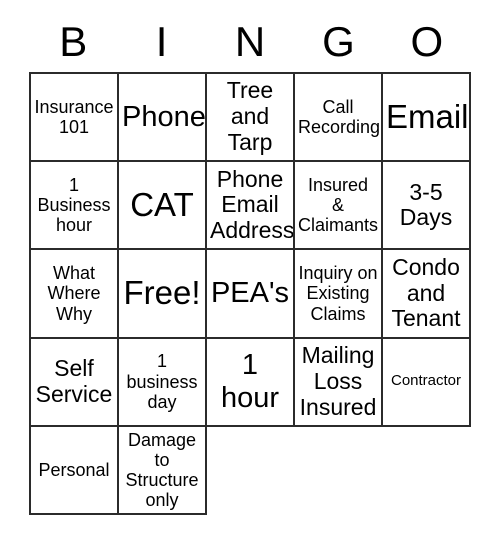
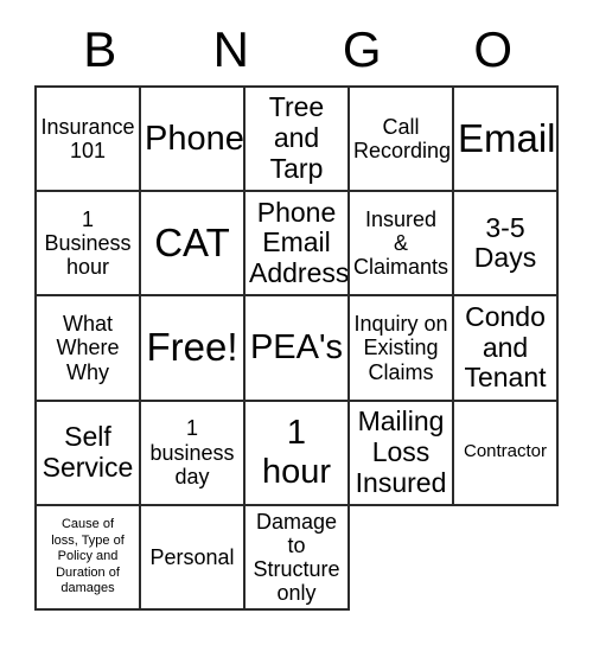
  B
- I
  N
  G
  O
  Insurance
  101
  Phone
  Tree
  and
  Tarp
  Call
  Recording
  Email
  1
  Business
  hour
  CAT
  Phone
  Email
  Address
  Insured
  &
  Claimants
  3-5
  Days
  What
  Where
  Why
  Free!
  PEA's
  Inquiry on
  Existing
  Claims
  Condo
  and
  Tenant
  Self
  Service
  1
  business
  day
  1
  hour
  Mailing
  Loss
  Insured
  Contractor
+ Cause of
+ loss, Type of
+ Policy and
+ Duration of
+ damages
  Personal
  Damage
  to
  Structure
  only
